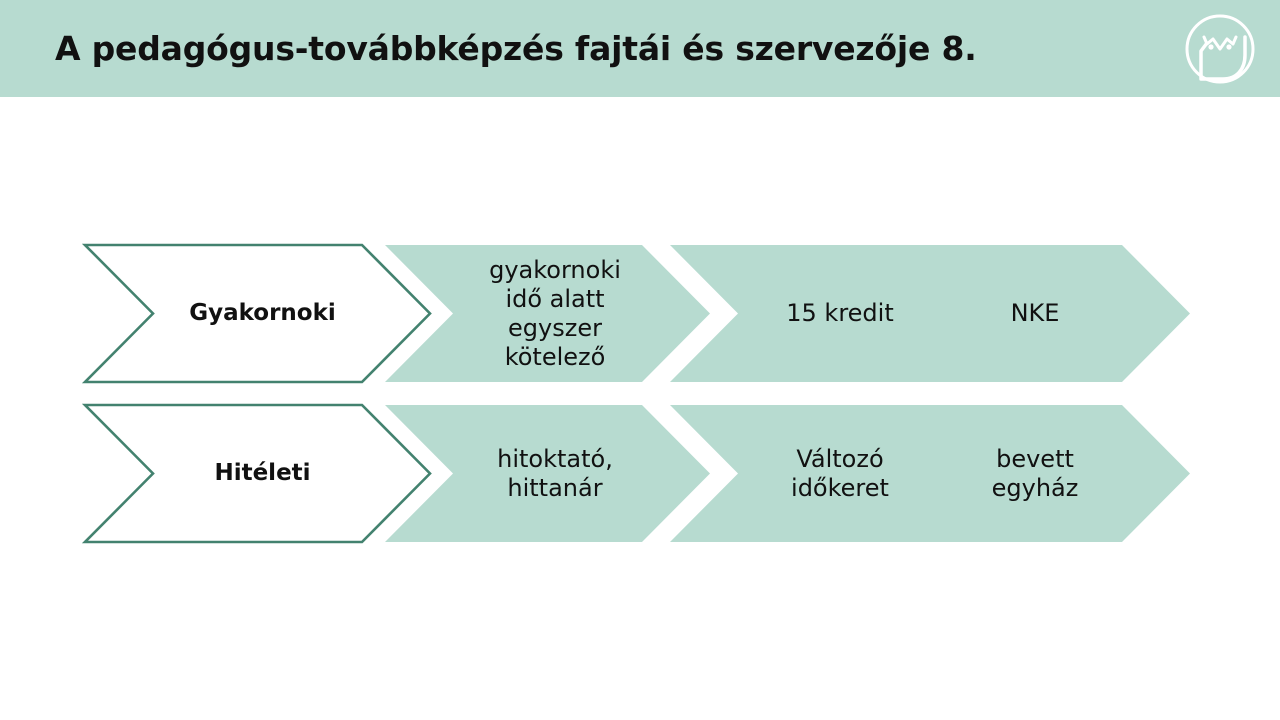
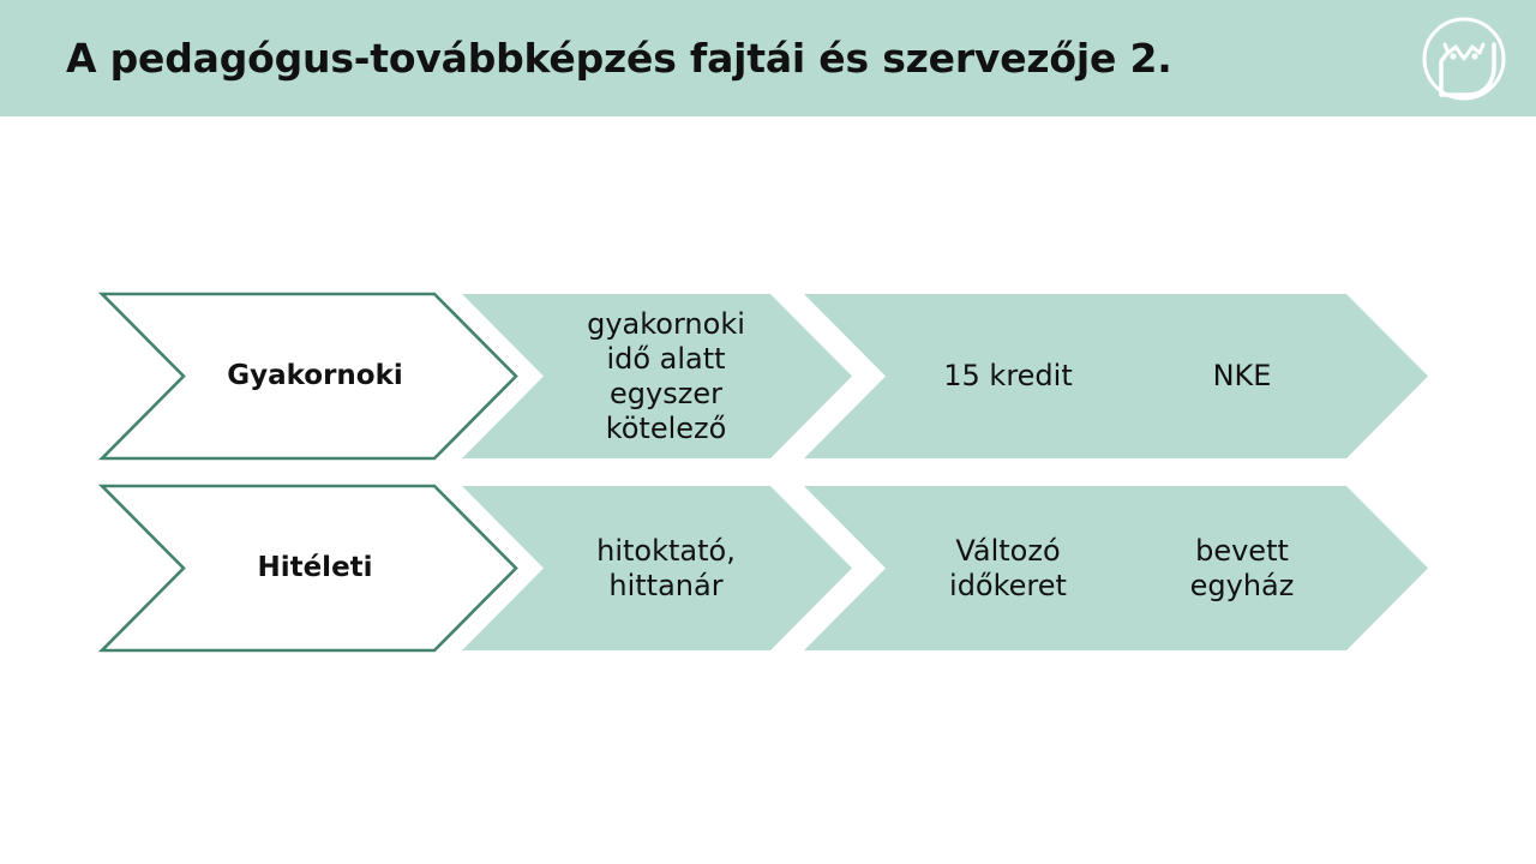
- A pedagógus-továbbképzés fajtái és szervezője 8.
+ A pedagógus-továbbképzés fajtái és szervezője 2.
  Gyakornoki
  gyakornoki
  idő alatt
  egyszer
  kötelező
  15 kredit
  NKE
  Hitéleti
  hitoktató,
  hittanár
  Változó
  időkeret
  bevett
  egyház
